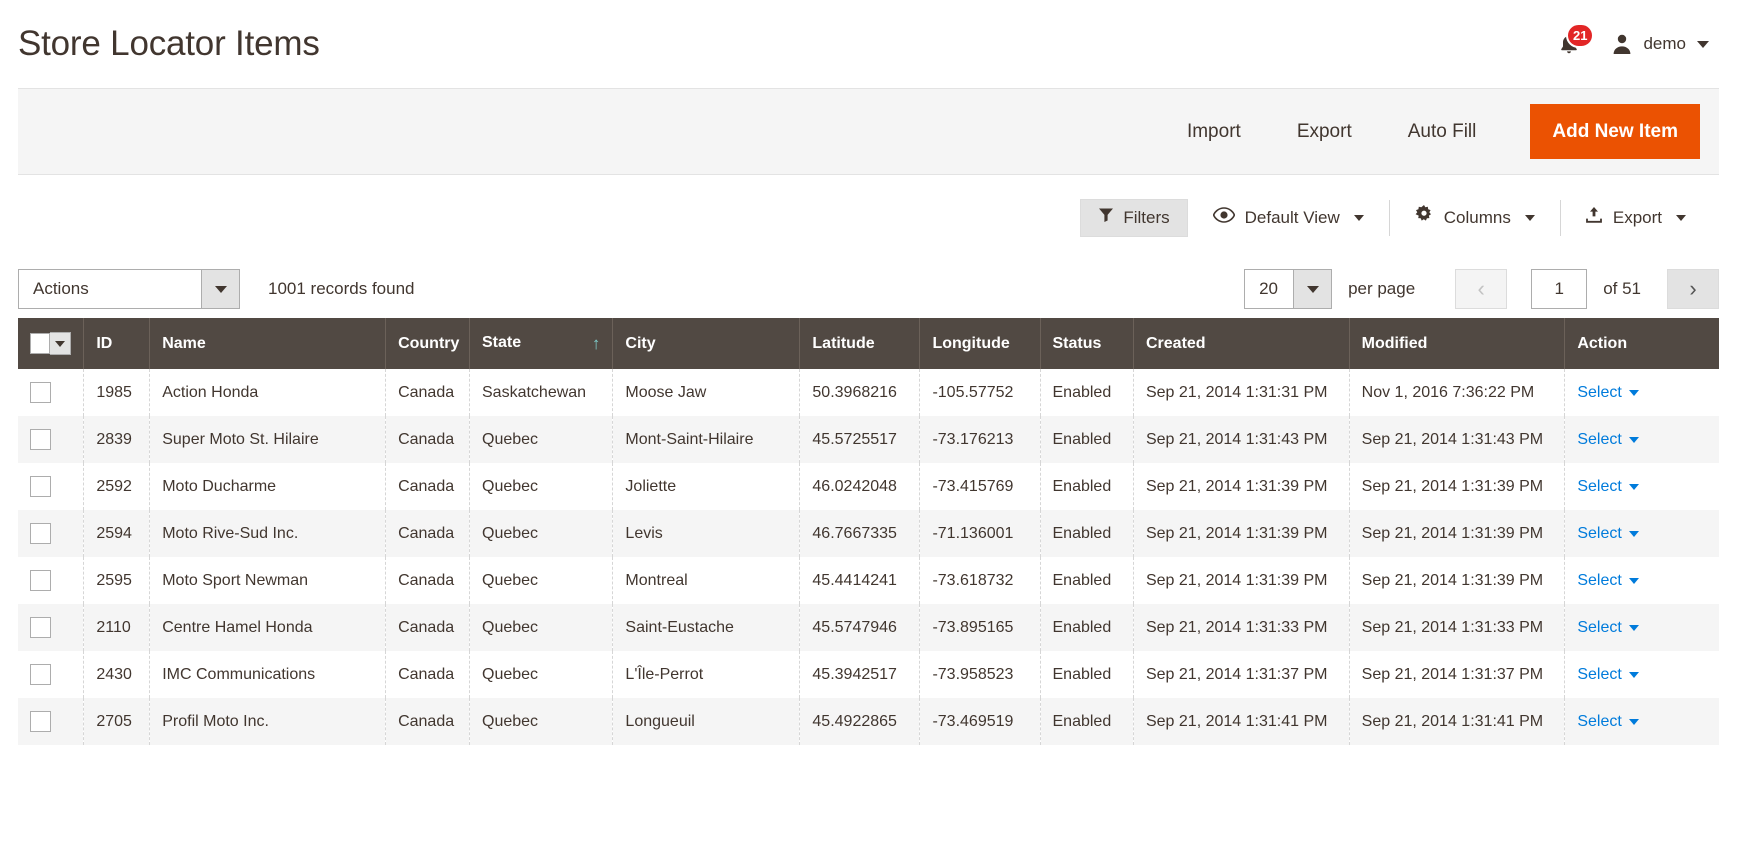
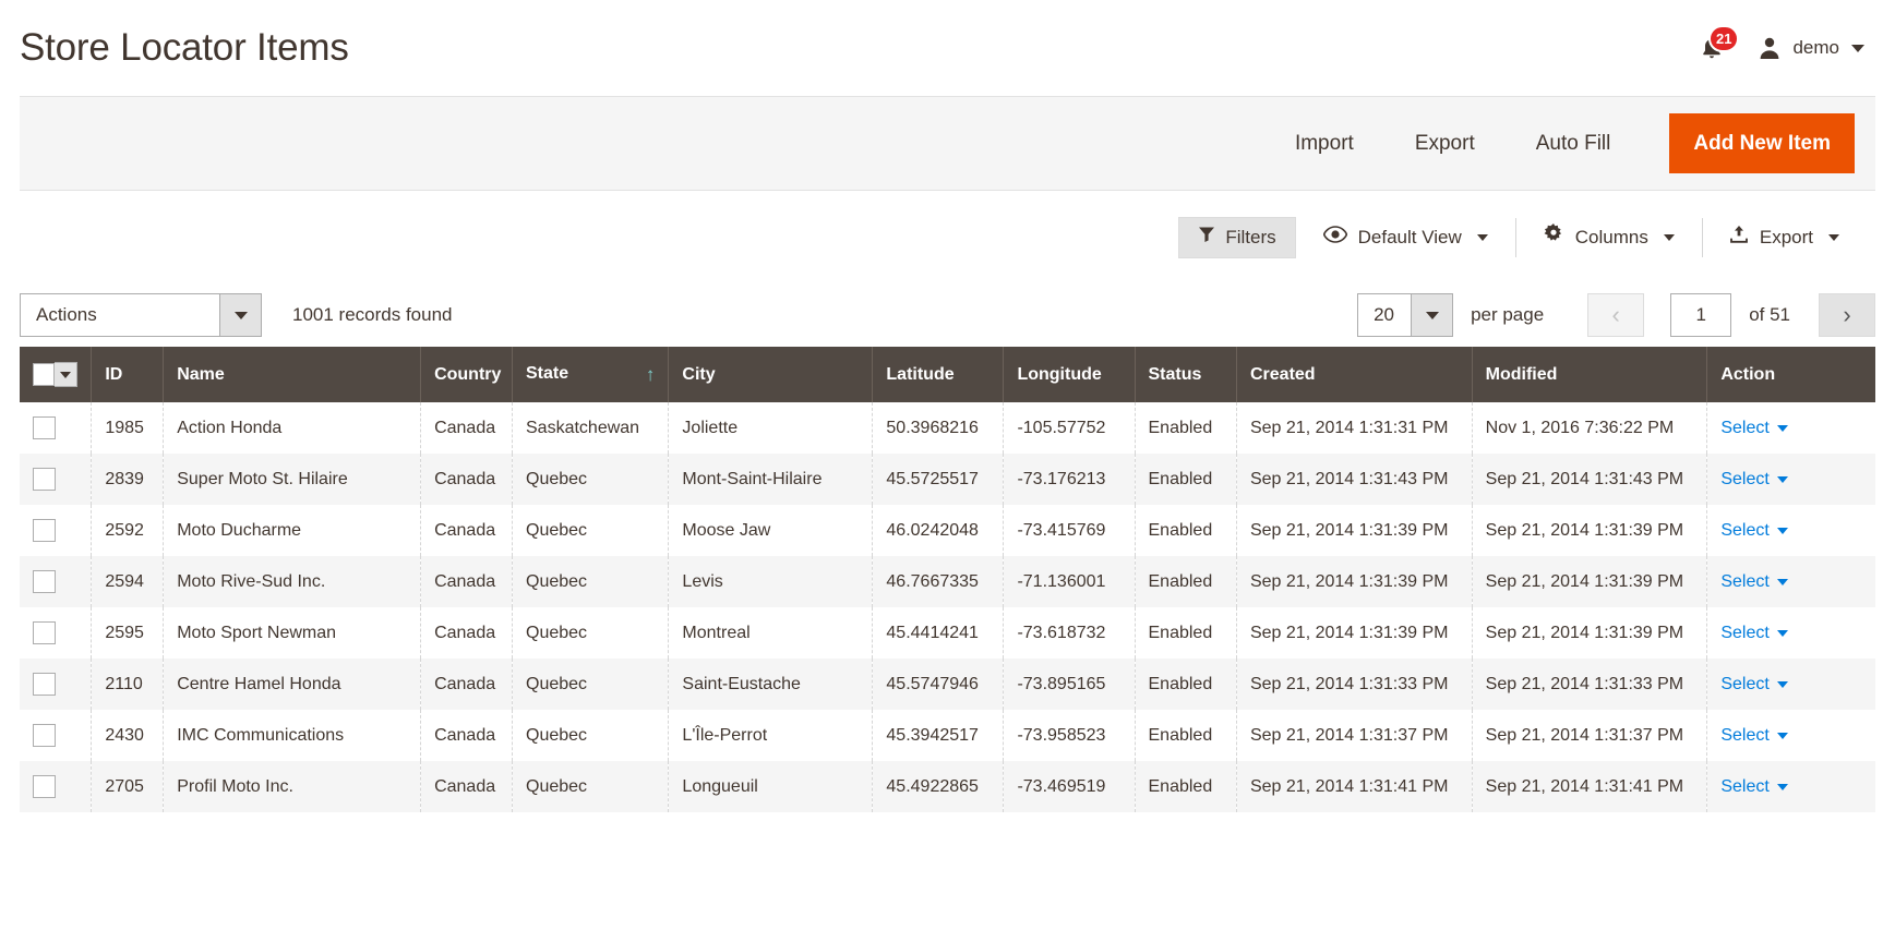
  Store Locator Items
  21
  demo
  Import
  Export
  Auto Fill
  Add New Item
  Filters
  Default View
  Columns
  Export
  Actions
  1001 records found
  20
  per page
  ‹
  1
  of 51
  ›
  	ID	Name	Country	State ↑	City	Latitude	Longitude	Status	Created	Modified	Action
- 	1985	Action Honda	Canada	Saskatchewan	Moose Jaw	50.3968216	-105.57752	Enabled	Sep 21, 2014 1:31:31 PM	Nov 1, 2016 7:36:22 PM	Select
+ 	1985	Action Honda	Canada	Saskatchewan	Joliette	50.3968216	-105.57752	Enabled	Sep 21, 2014 1:31:31 PM	Nov 1, 2016 7:36:22 PM	Select
  	2839	Super Moto St. Hilaire	Canada	Quebec	Mont-Saint-Hilaire	45.5725517	-73.176213	Enabled	Sep 21, 2014 1:31:43 PM	Sep 21, 2014 1:31:43 PM	Select
- 	2592	Moto Ducharme	Canada	Quebec	Joliette	46.0242048	-73.415769	Enabled	Sep 21, 2014 1:31:39 PM	Sep 21, 2014 1:31:39 PM	Select
+ 	2592	Moto Ducharme	Canada	Quebec	Moose Jaw	46.0242048	-73.415769	Enabled	Sep 21, 2014 1:31:39 PM	Sep 21, 2014 1:31:39 PM	Select
  	2594	Moto Rive-Sud Inc.	Canada	Quebec	Levis	46.7667335	-71.136001	Enabled	Sep 21, 2014 1:31:39 PM	Sep 21, 2014 1:31:39 PM	Select
  	2595	Moto Sport Newman	Canada	Quebec	Montreal	45.4414241	-73.618732	Enabled	Sep 21, 2014 1:31:39 PM	Sep 21, 2014 1:31:39 PM	Select
  	2110	Centre Hamel Honda	Canada	Quebec	Saint-Eustache	45.5747946	-73.895165	Enabled	Sep 21, 2014 1:31:33 PM	Sep 21, 2014 1:31:33 PM	Select
  	2430	IMC Communications	Canada	Quebec	L'Île-Perrot	45.3942517	-73.958523	Enabled	Sep 21, 2014 1:31:37 PM	Sep 21, 2014 1:31:37 PM	Select
  	2705	Profil Moto Inc.	Canada	Quebec	Longueuil	45.4922865	-73.469519	Enabled	Sep 21, 2014 1:31:41 PM	Sep 21, 2014 1:31:41 PM	Select
